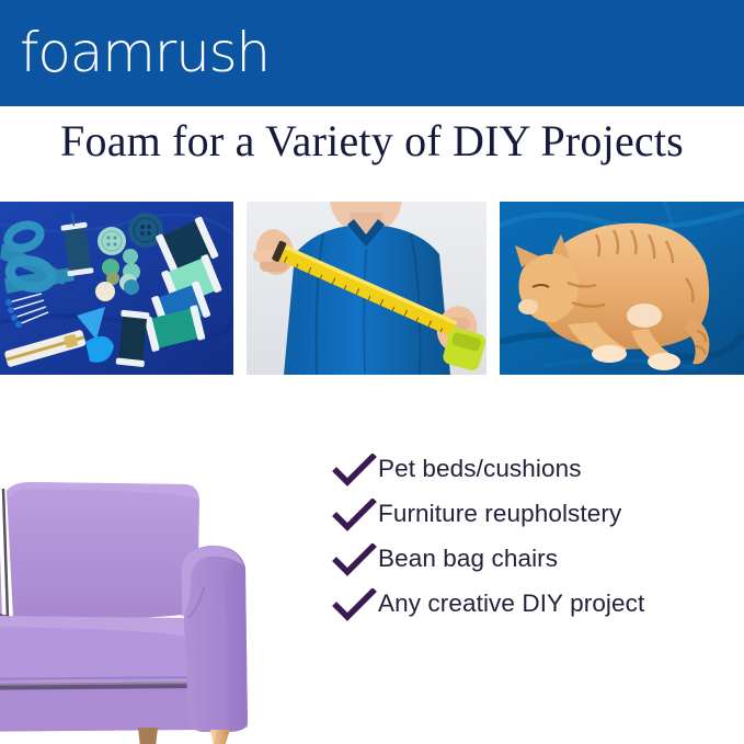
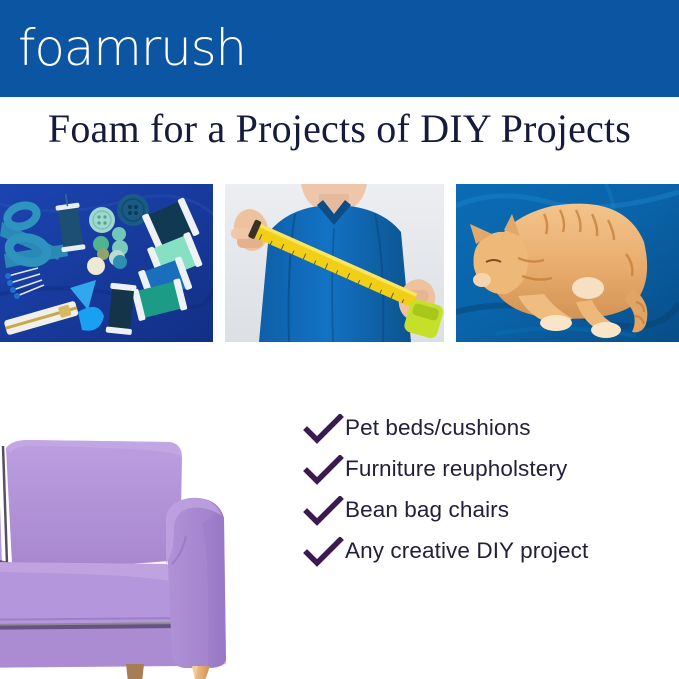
  foamrush
- Foam for a Variety of DIY Projects
+ Foam for a Projects of DIY Projects
  Pet beds/cushions
  Furniture reupholstery
  Bean bag chairs
  Any creative DIY project
